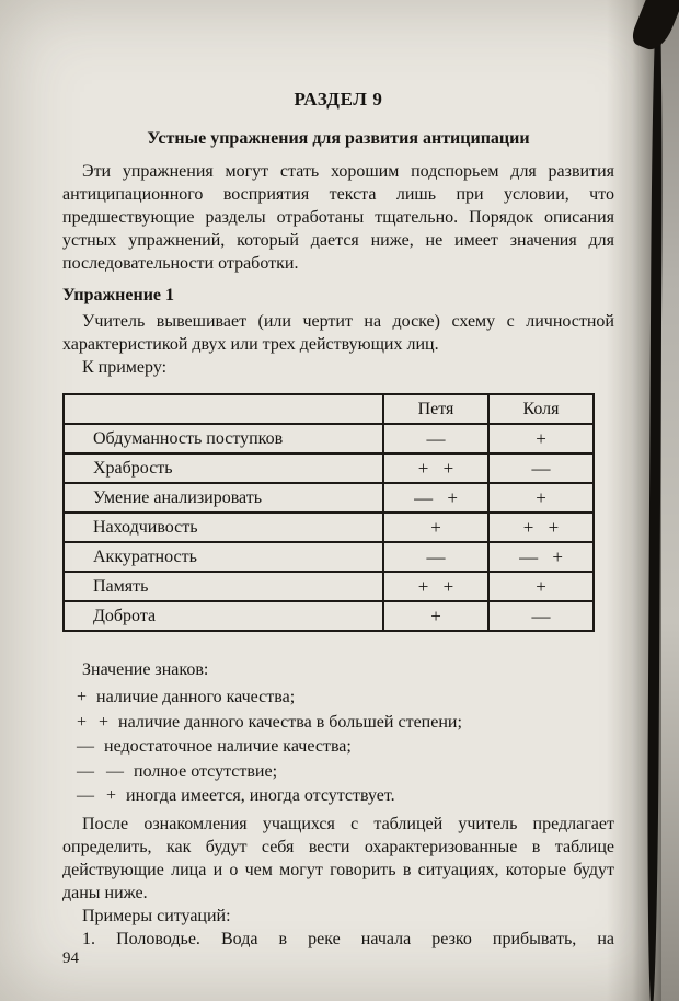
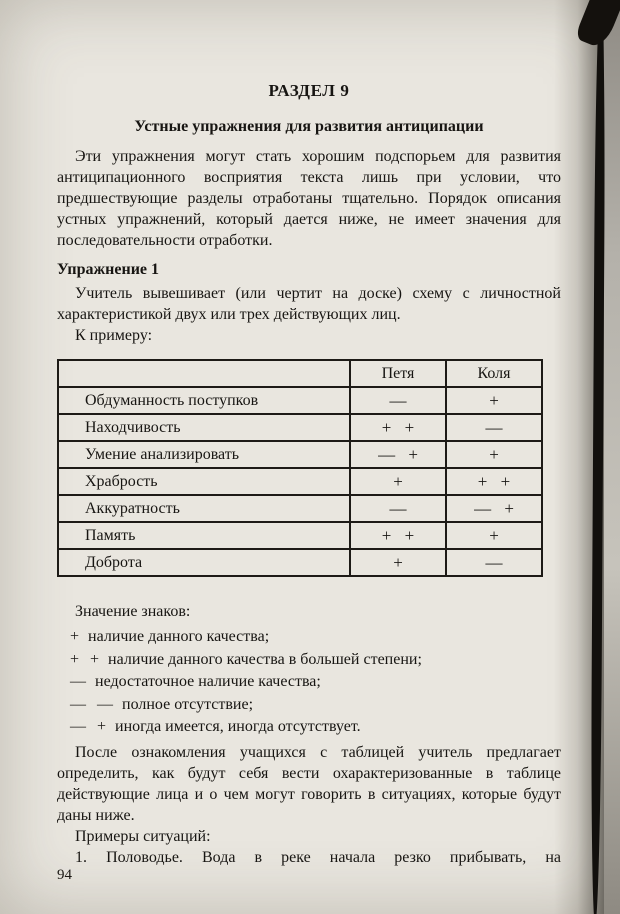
  РАЗДЕЛ 9
  Устные упражнения для развития антиципации
  Эти упражнения могут стать хорошим подспорьем для развити антиципационного восприятия текста лишь при условии, чт предшествующие разделы отработаны тщательно. Порядок описани устных упражнений, который дается ниже, не имеет значения дл последовательности отработки.
  Упражнение 1
  Учитель вывешивает (или чертит на доске) схему с личностно характеристикой двух или трех действующих лиц.
  К примеру:
  	Петя	Коля
  Обдуманность поступков	—	+
- Храбрость	+ +	—
+ Находчивость	+ +	—
  Умение анализировать	— +	+
- Находчивость	+	+ +
+ Храбрость	+	+ +
  Аккуратность	—	— +
  Память	+ +	+
  Доброта	+	—
  Значение знаков:
  + наличие данного качества;
  + + наличие данного качества в большей степени;
  — недостаточное наличие качества;
  — — полное отсутствие;
  — + иногда имеется, иногда отсутствует.
  После ознакомления учащихся с таблицей учитель предлагае определить, как будут себя вести охарактеризованные в таблиц действующие лица и о чем могут говорить в ситуациях, которые буду даны ниже.
  Примеры ситуаций:
  1. Половодье. Вода в реке начала резко прибывать, н
  94
